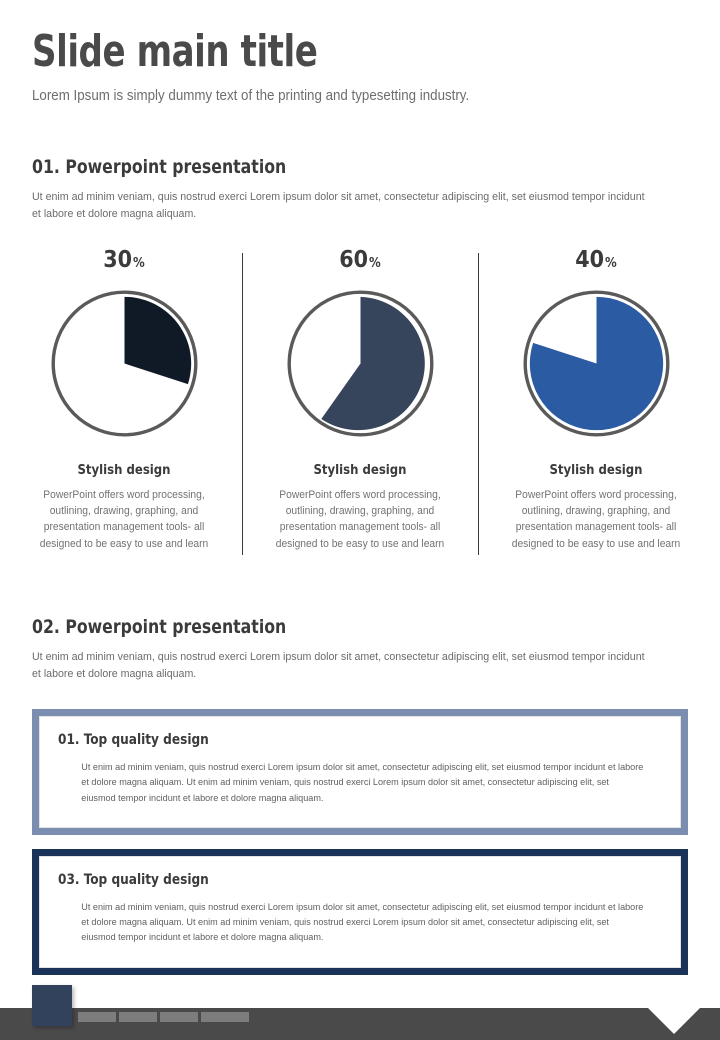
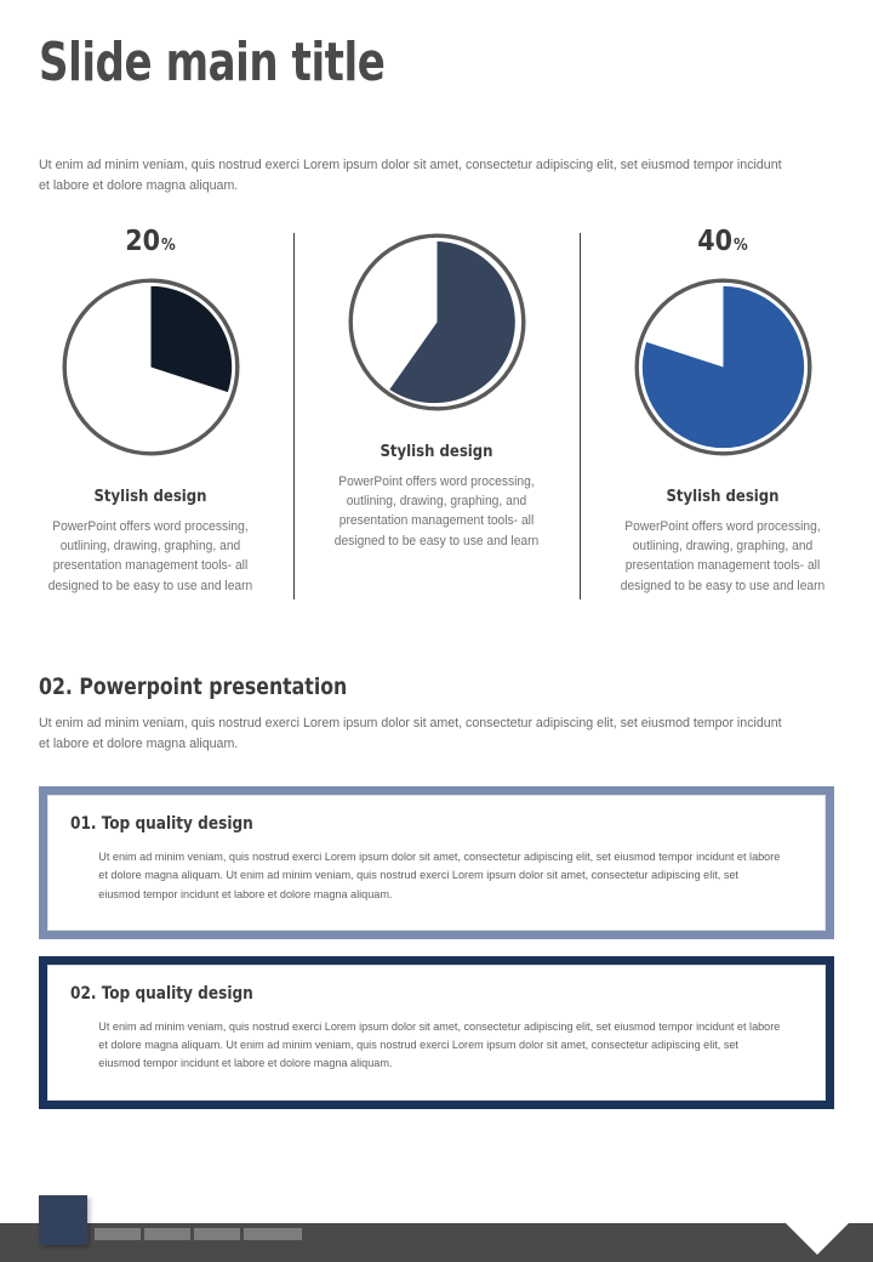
  Slide main title
- Lorem Ipsum is simply dummy text of the printing and typesetting industry.
- 01. Powerpoint presentation
  Ut enim ad minim veniam, quis nostrud exerci Lorem ipsum dolor sit amet, consectetur adipiscing elit, set eiusmod tempor incidunt et labore et dolore magna aliquam.
- 30%
+ 20%
  Stylish design
  PowerPoint offers word processing, outlining, drawing, graphing, and presentation management tools- all designed to be easy to use and learn
- 60%
  Stylish design
  PowerPoint offers word processing, outlining, drawing, graphing, and presentation management tools- all designed to be easy to use and learn
  40%
  Stylish design
  PowerPoint offers word processing, outlining, drawing, graphing, and presentation management tools- all designed to be easy to use and learn
  02. Powerpoint presentation
  Ut enim ad minim veniam, quis nostrud exerci Lorem ipsum dolor sit amet, consectetur adipiscing elit, set eiusmod tempor incidunt et labore et dolore magna aliquam.
  01. Top quality design
  Ut enim ad minim veniam, quis nostrud exerci Lorem ipsum dolor sit amet, consectetur adipiscing elit, set eiusmod tempor incidunt et labore et dolore magna aliquam. Ut enim ad minim veniam, quis nostrud exerci Lorem ipsum dolor sit amet, consectetur adipiscing elit, set eiusmod tempor incidunt et labore et dolore magna aliquam.
- 03. Top quality design
+ 02. Top quality design
  Ut enim ad minim veniam, quis nostrud exerci Lorem ipsum dolor sit amet, consectetur adipiscing elit, set eiusmod tempor incidunt et labore et dolore magna aliquam. Ut enim ad minim veniam, quis nostrud exerci Lorem ipsum dolor sit amet, consectetur adipiscing elit, set eiusmod tempor incidunt et labore et dolore magna aliquam.
